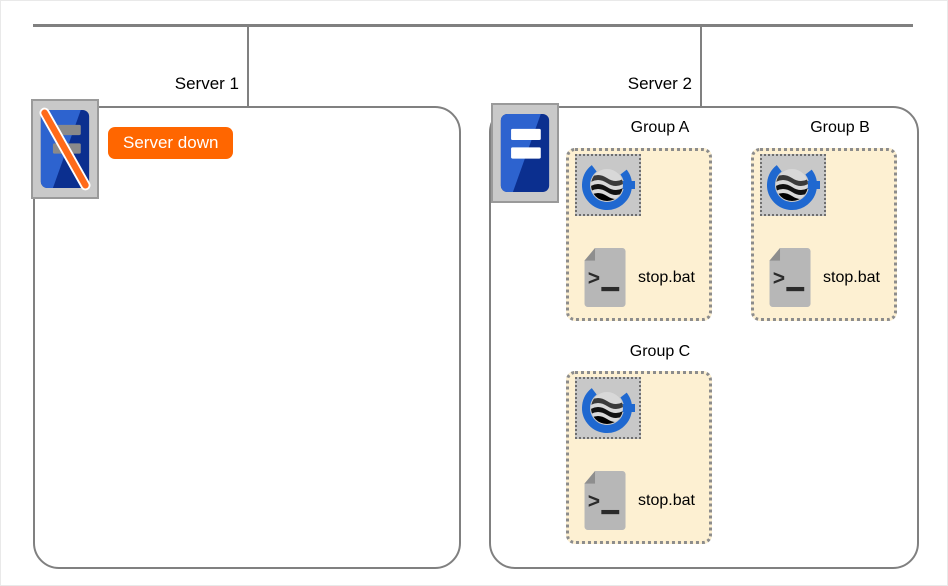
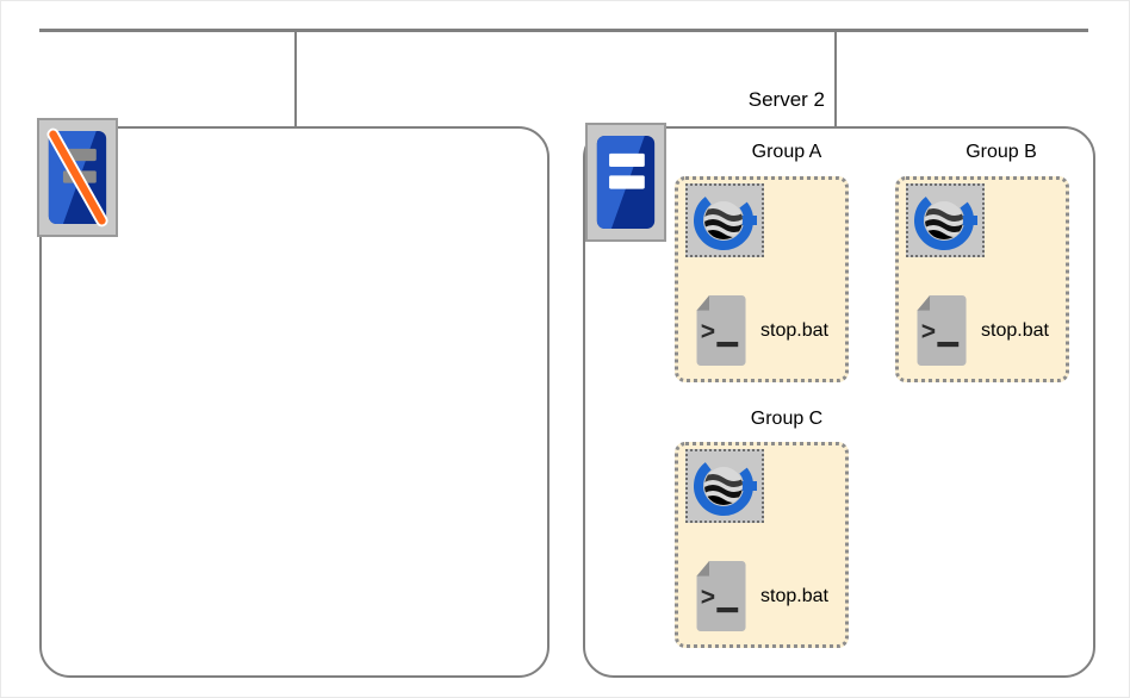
- Server 1
- Server down
  Server 2
  Group A
  >
  stop.bat
  Group B
  >
  stop.bat
  Group C
  >
  stop.bat
